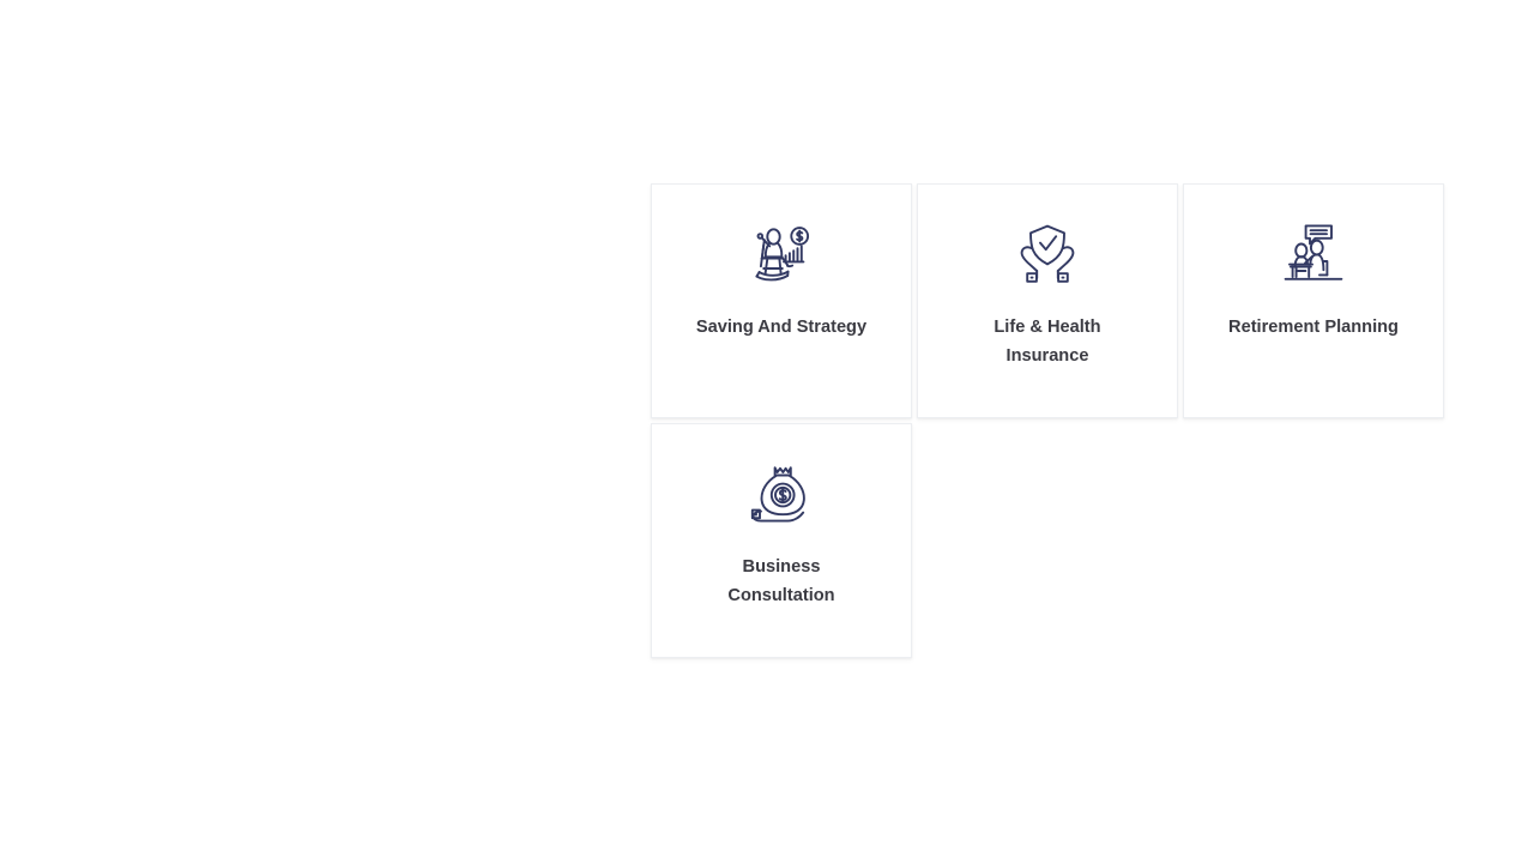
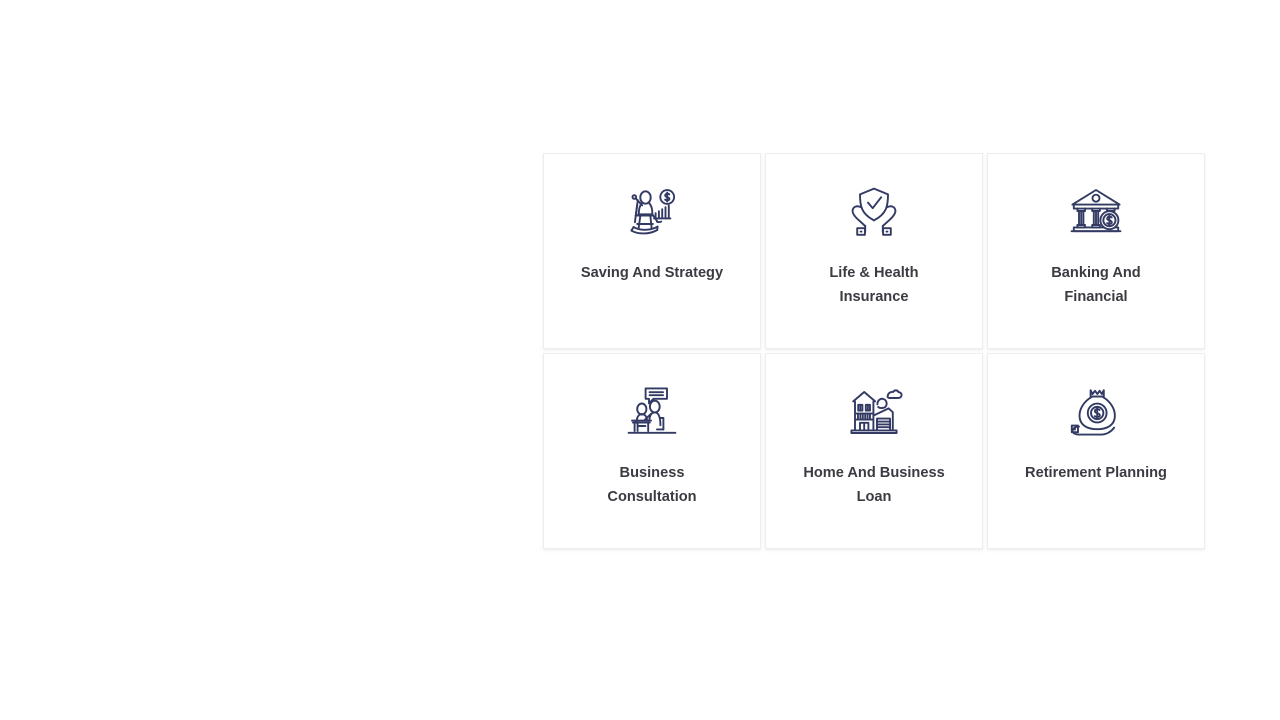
  Saving And Strategy
  Life & Health Insurance
+ Banking And Financial
- Retirement Planning
+ Business Consultation
+ Home And Business Loan
- Business Consultation
+ Retirement Planning
